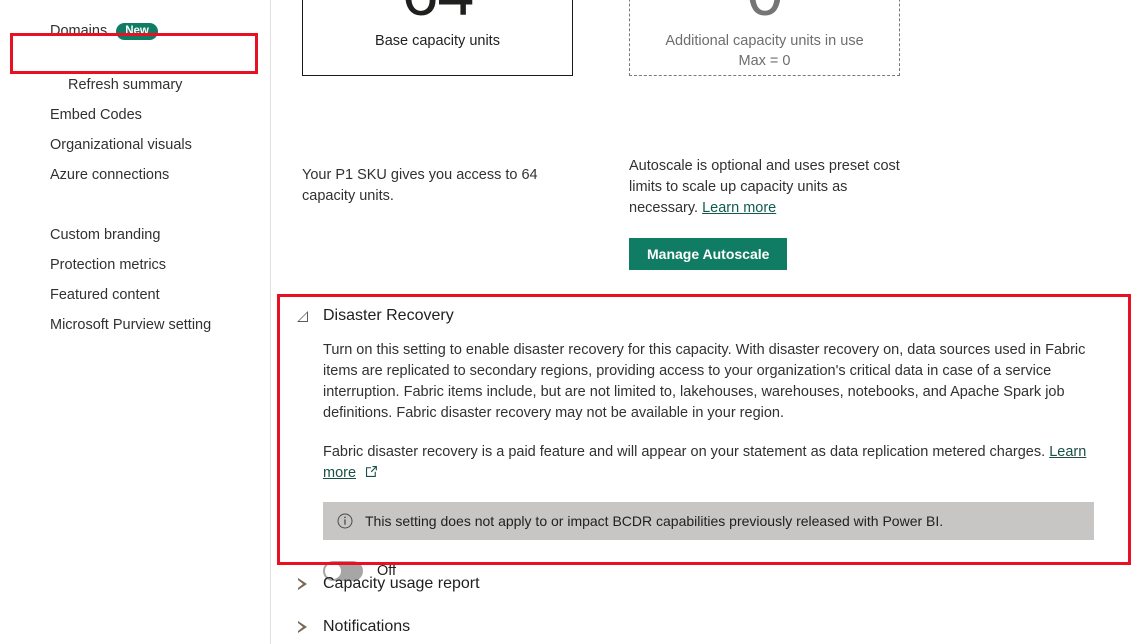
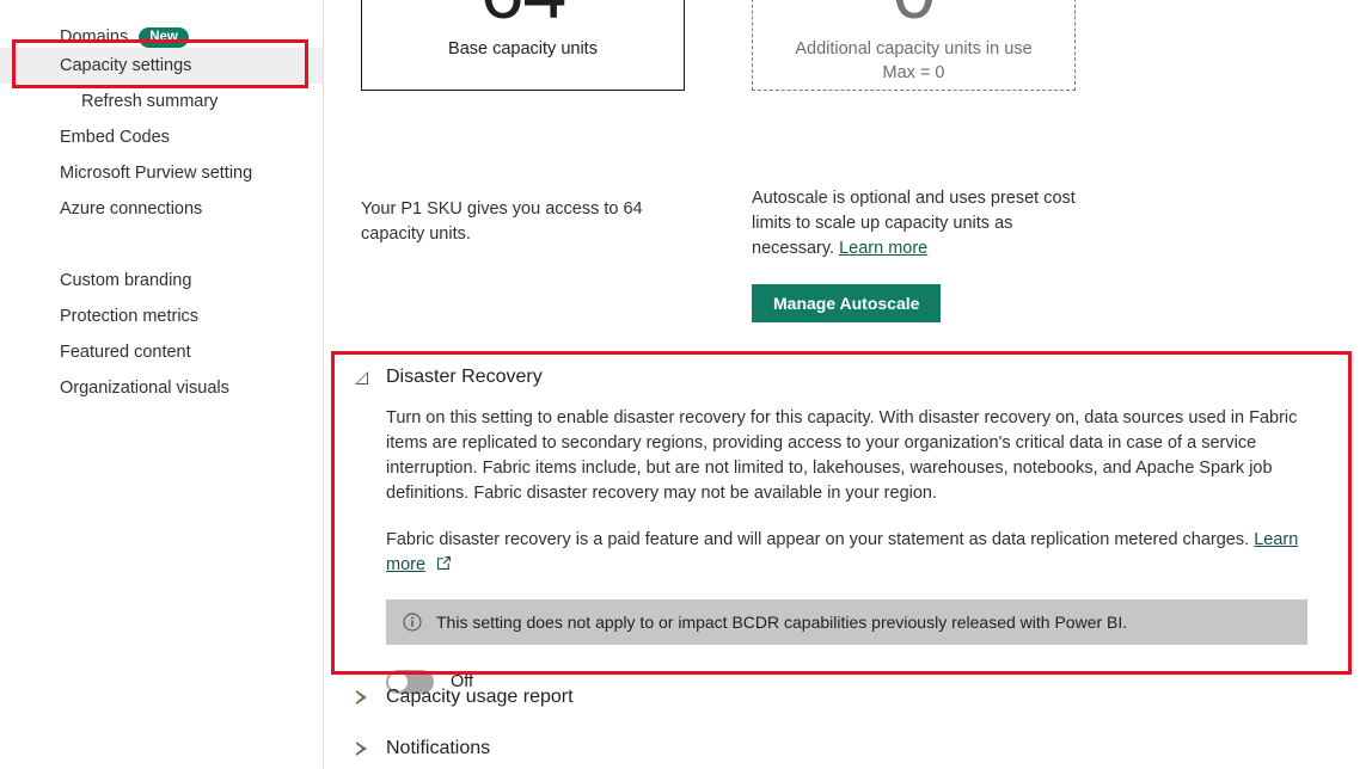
  Domains
  New
+ Capacity settings
  Refresh summary
  Embed Codes
- Organizational visuals
+ Microsoft Purview setting
  Azure connections
  Custom branding
  Protection metrics
  Featured content
- Microsoft Purview setting
+ Organizational visuals
  Base capacity units
  Additional capacity units in use
  Max = 0
  Your P1 SKU gives you access to 64 capacity units.
  Autoscale is optional and uses preset cost limits to scale up capacity units as necessary. Learn more
  Manage Autoscale
  Disaster Recovery
  Turn on this setting to enable disaster recovery for this capacity. With disaster recovery on, data sources used in Fabric items are replicated to secondary regions, providing access to your organization's critical data in case of a service interruption. Fabric items include, but are not limited to, lakehouses, warehouses, notebooks, and Apache Spark job definitions. Fabric disaster recovery may not be available in your region.
  Fabric disaster recovery is a paid feature and will appear on your statement as data replication metered charges. Learn more
  This setting does not apply to or impact BCDR capabilities previously released with Power BI.
  Off
  Capacity usage report
  Notifications
